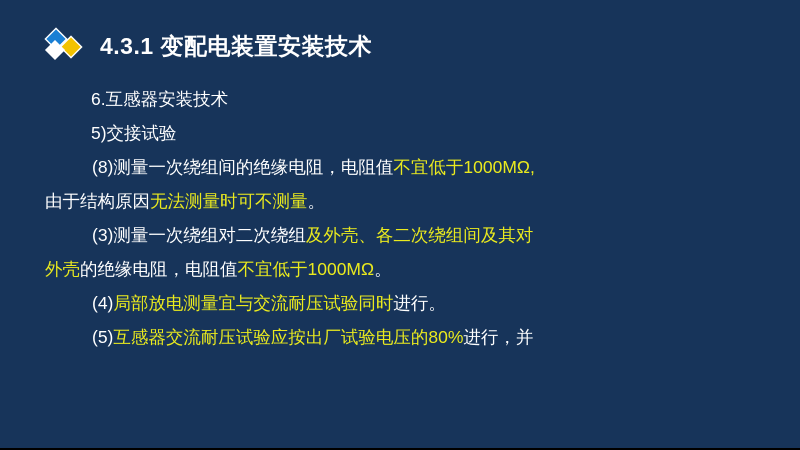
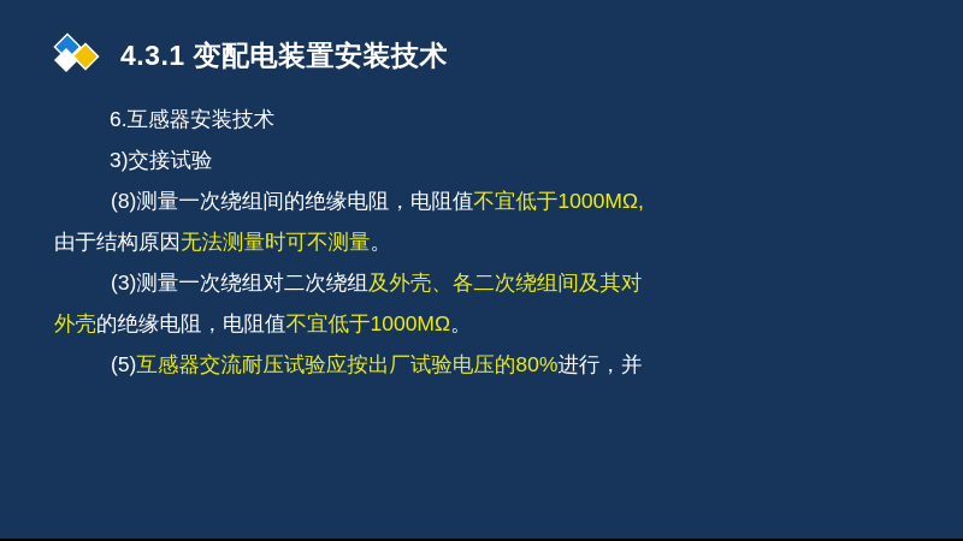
  4.3.1 变配电装置安装技术
  6.互感器安装技术
- 5)交接试验
+ 3)交接试验
  (8)测量一次绕组间的绝缘电阻，电阻值不宜低于1000MΩ,
  由于结构原因无法测量时可不测量。
  (3)测量一次绕组对二次绕组及外壳、各二次绕组间及其对
  外壳的绝缘电阻，电阻值不宜低于1000MΩ。
- (4)局部放电测量宜与交流耐压试验同时进行。
  (5)互感器交流耐压试验应按出厂试验电压的80%进行，并
